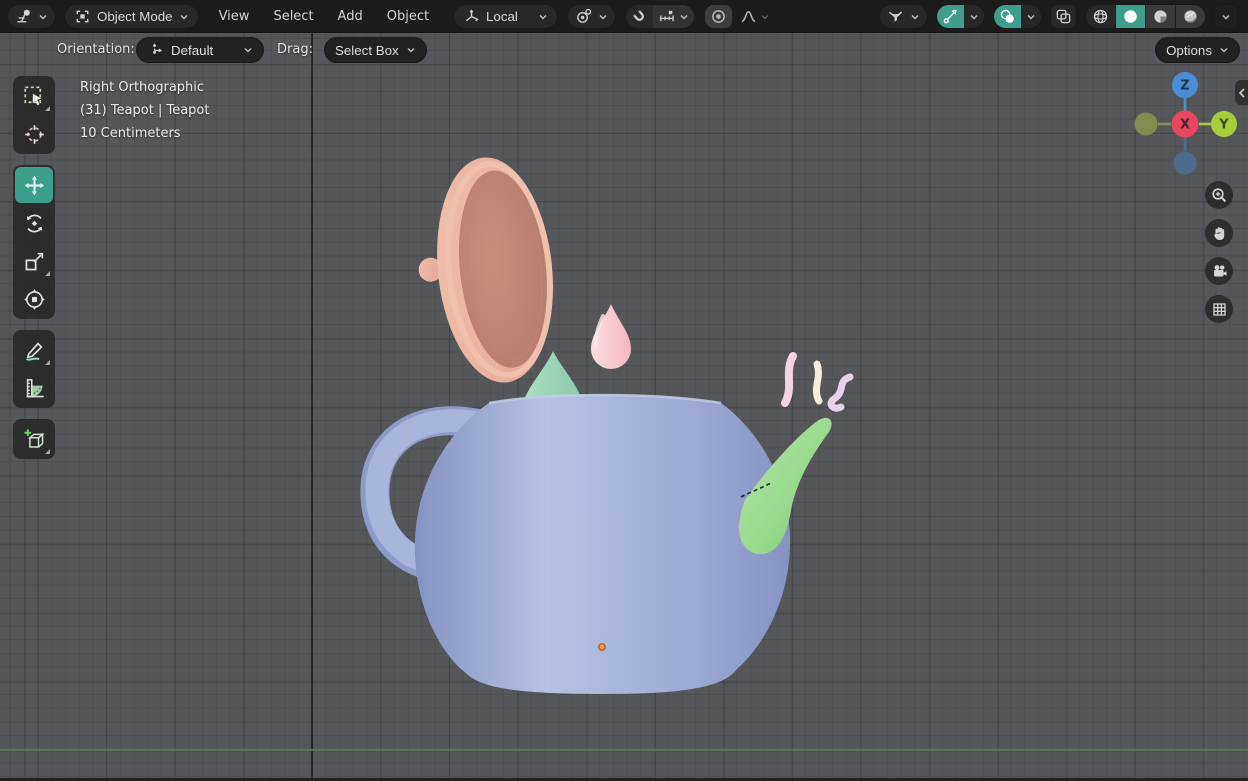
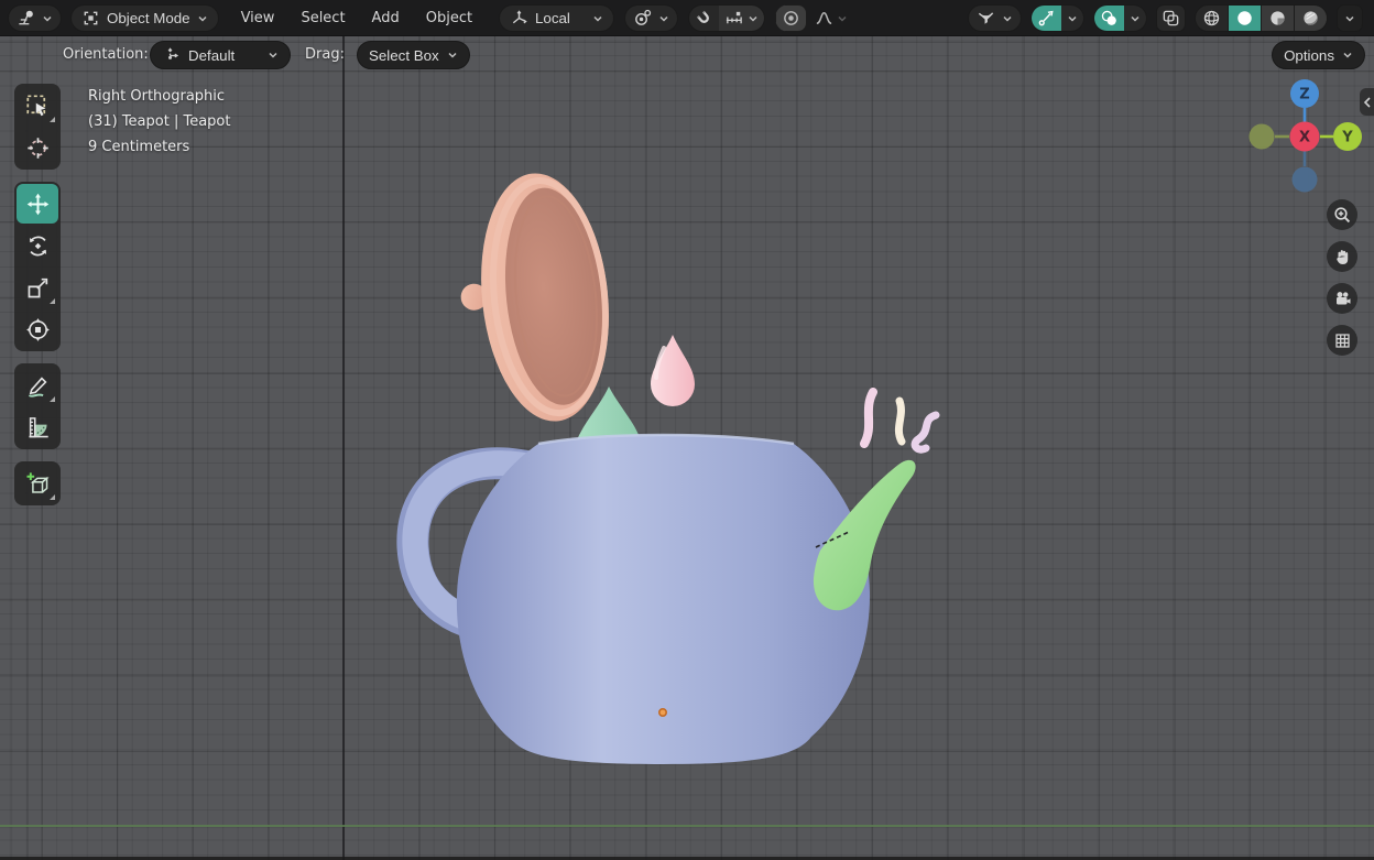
  Object Mode
  View
  Select
  Add
  Object
  Local
  Orientation:
  Default
  Drag:
  Select Box
  Options
  Right Orthographic
  (31) Teapot | Teapot
- 10 Centimeters
+ 9 Centimeters
  Z
  Y
  X
